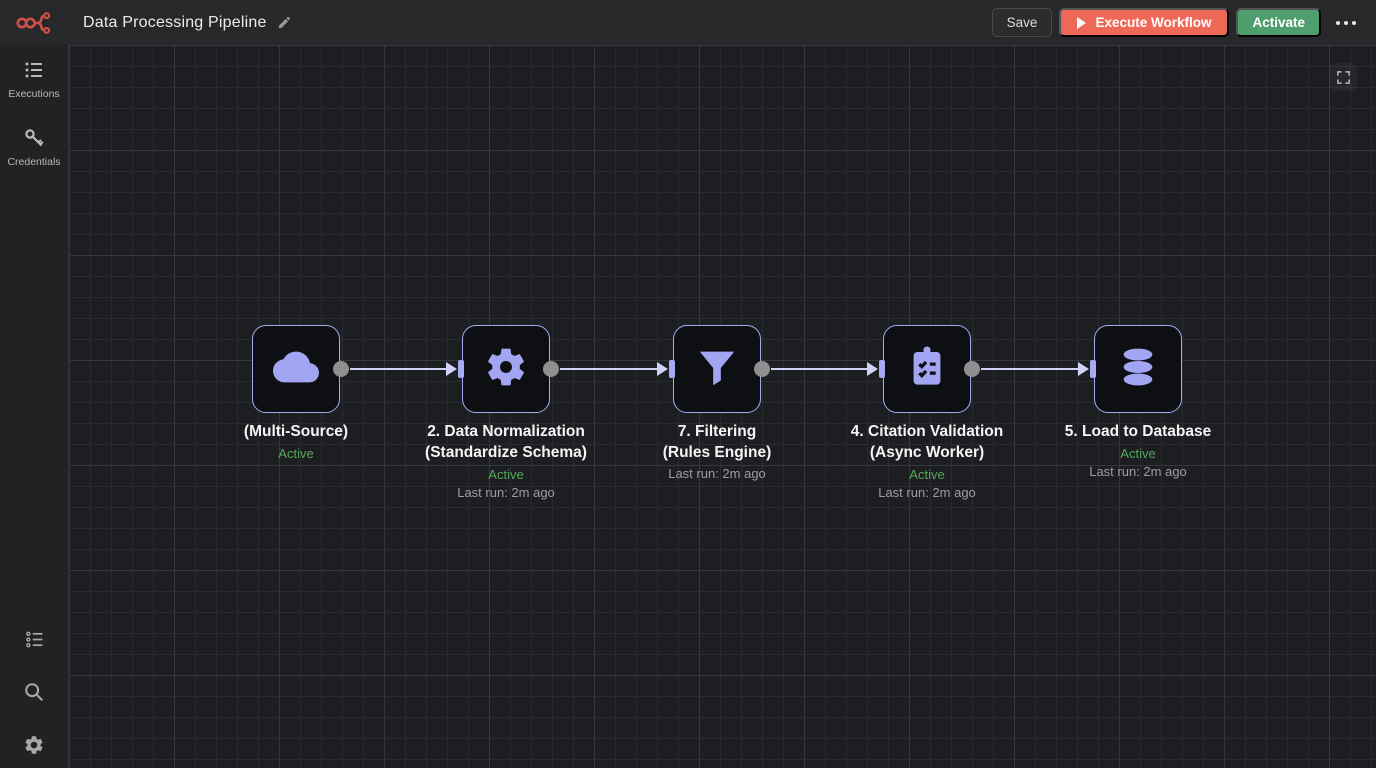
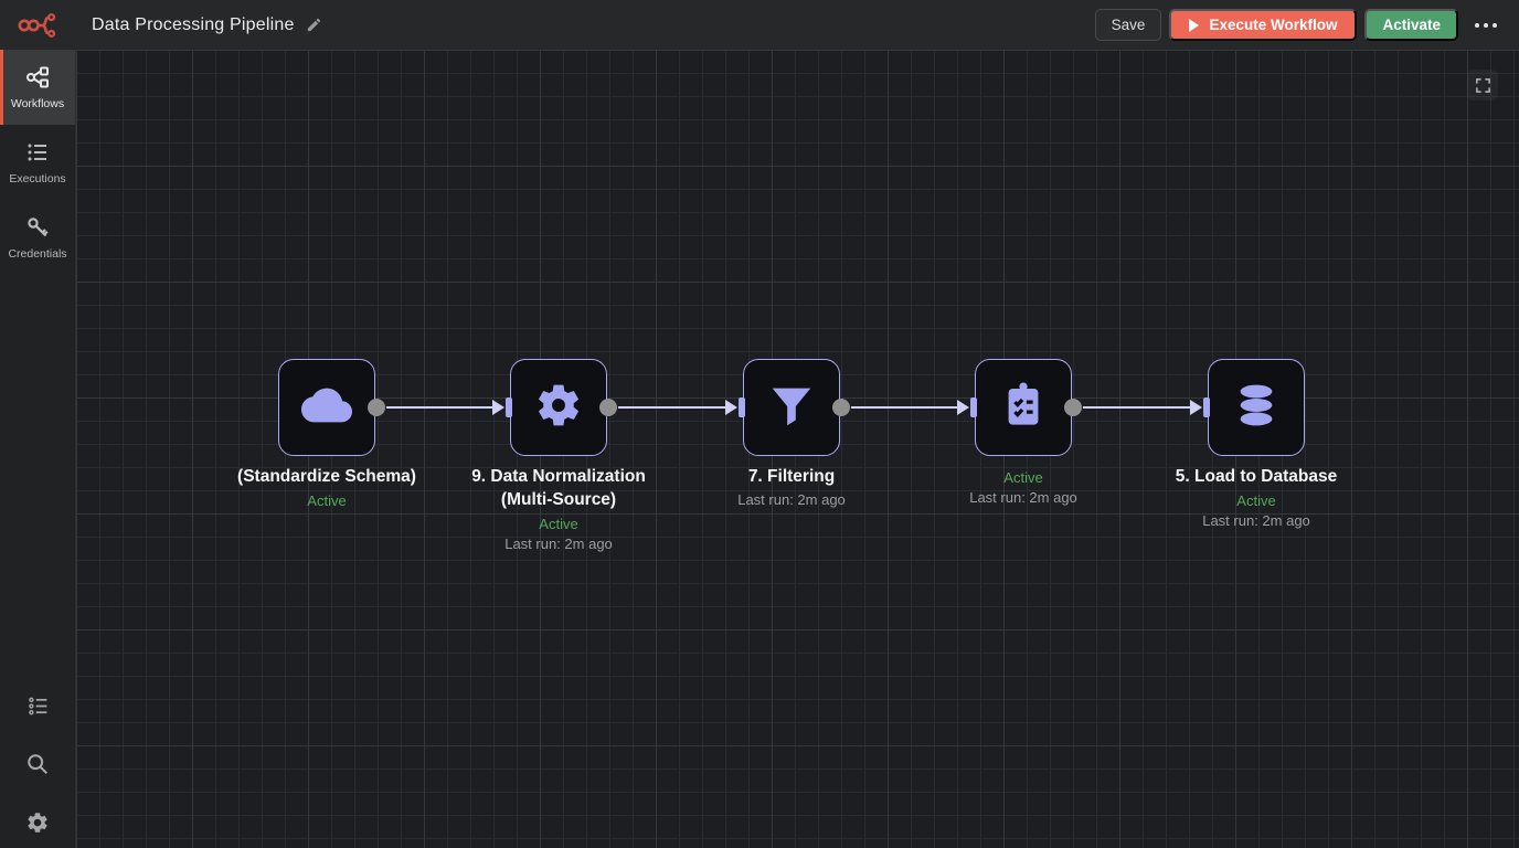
  Data Processing Pipeline
  Save
  Execute Workflow
  Activate
+ Workflows
  Executions
  Credentials
- (Multi-Source)
+ (Standardize Schema)
  Active
- 2. Data Normalization
+ 9. Data Normalization
- (Standardize Schema)
+ (Multi-Source)
  Active
  Last run: 2m ago
  7. Filtering
- (Rules Engine)
  Last run: 2m ago
- 4. Citation Validation
- (Async Worker)
  Active
  Last run: 2m ago
  5. Load to Database
  Active
  Last run: 2m ago
